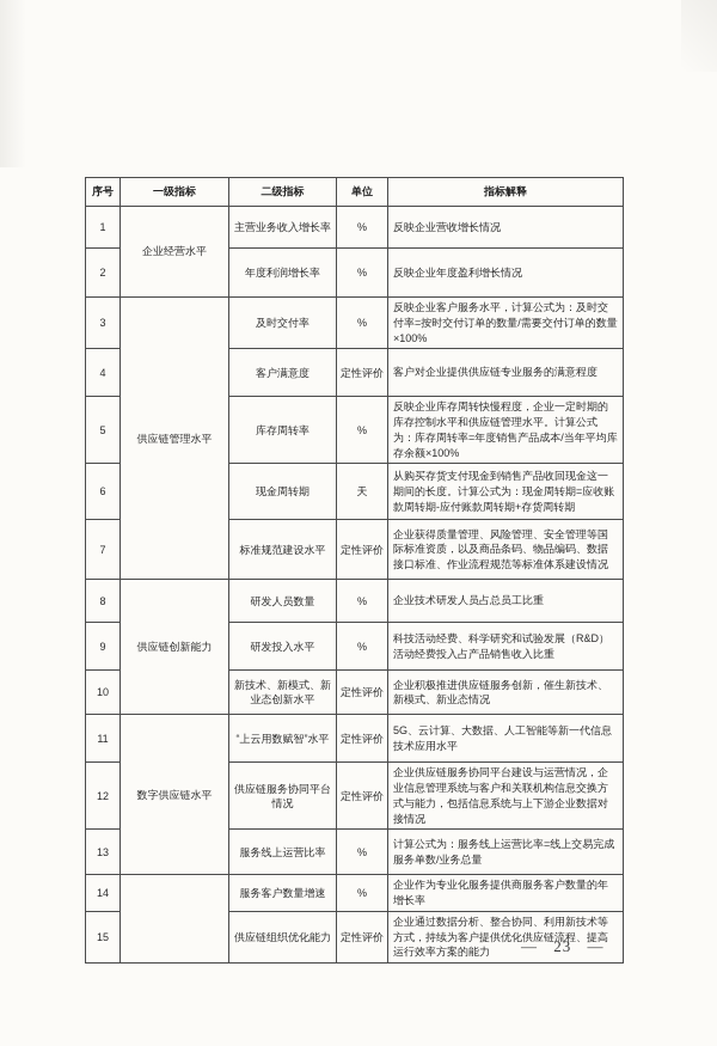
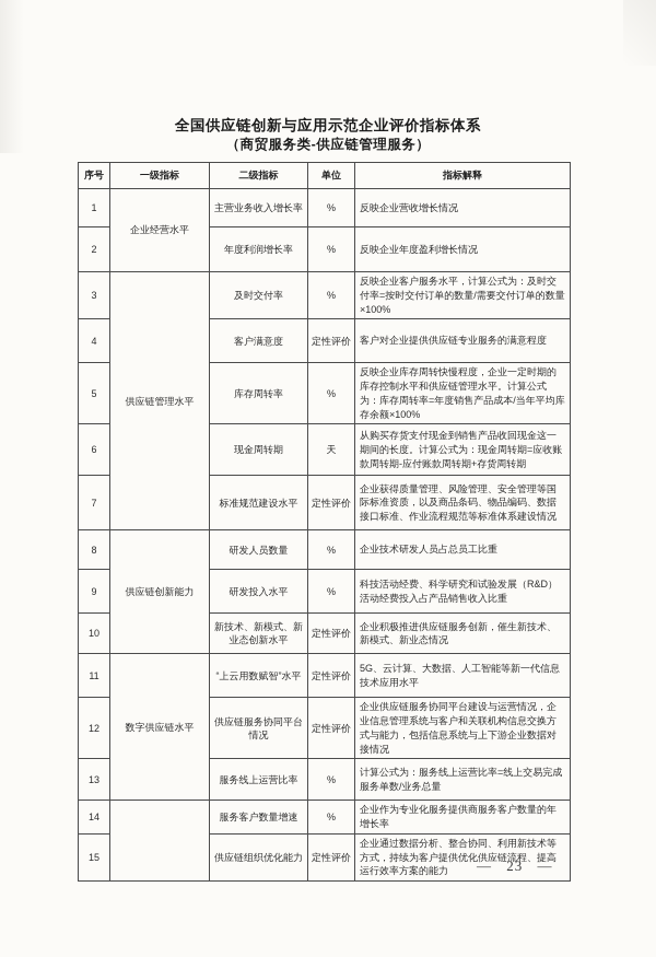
+ 全国供应链创新与应用示范企业评价指标体系
+ （商贸服务类-供应链管理服务）
  序号	一级指标	二级指标	单位	指标解释
  1	企业经营水平	主营业务收入增长率	%	反映企业营收增长情况
  2	年度利润增长率	%	反映企业年度盈利增长情况
  3	供应链管理水平	及时交付率	%	反映企业客户服务水平，计算公式为：及时交付率=按时交付订单的数量/需要交付订单的数量×100%
  4	客户满意度	定性评价	客户对企业提供供应链专业服务的满意程度
  5	库存周转率	%	反映企业库存周转快慢程度，企业一定时期的库存控制水平和供应链管理水平。计算公式为：库存周转率=年度销售产品成本/当年平均库存余额×100%
  6	现金周转期	天	从购买存货支付现金到销售产品收回现金这一期间的长度。计算公式为：现金周转期=应收账款周转期-应付账款周转期+存货周转期
  7	标准规范建设水平	定性评价	企业获得质量管理、风险管理、安全管理等国际标准资质，以及商品条码、物品编码、数据接口标准、作业流程规范等标准体系建设情况
  8	供应链创新能力	研发人员数量	%	企业技术研发人员占总员工比重
  9	研发投入水平	%	科技活动经费、科学研究和试验发展（R&D）活动经费投入占产品销售收入比重
  10	新技术、新模式、新业态创新水平	定性评价	企业积极推进供应链服务创新，催生新技术、新模式、新业态情况
  11	数字供应链水平	“上云用数赋智”水平	定性评价	5G、云计算、大数据、人工智能等新一代信息技术应用水平
  12	供应链服务协同平台情况	定性评价	企业供应链服务协同平台建设与运营情况，企业信息管理系统与客户和关联机构信息交换方式与能力，包括信息系统与上下游企业数据对接情况
  13	服务线上运营比率	%	计算公式为：服务线上运营比率=线上交易完成服务单数/业务总量
  14		服务客户数量增速	%	企业作为专业化服务提供商服务客户数量的年增长率
  15	供应链组织优化能力	定性评价	企业通过数据分析、整合协同、利用新技术等方式，持续为客户提供优化供应链流程、提高运行效率方案的能力
  — 23 —
